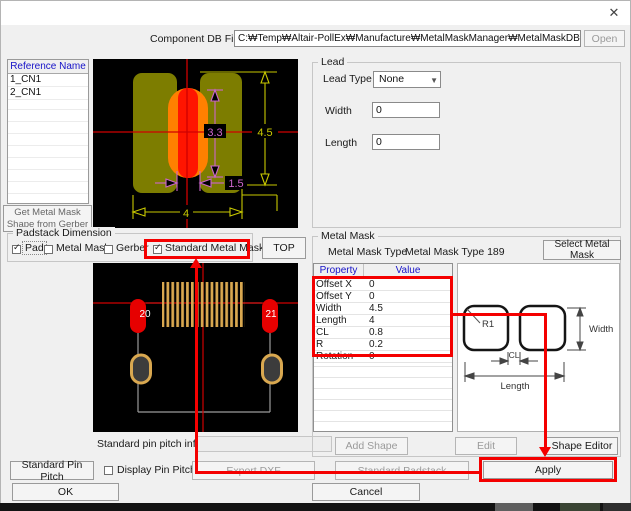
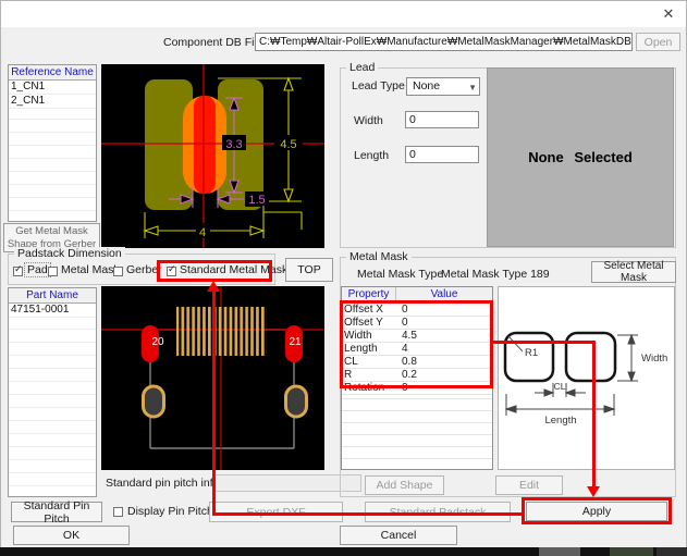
  ✕
  Component DB Fi
  C:₩Temp₩Altair-PollEx₩Manufacture₩MetalMaskManager₩MetalMaskDB
  Open
  Reference Name
  1_CN1
  2_CN1
  Get Metal Mask Shape from Gerber
  3.3
  4.5
  1.5
  4
  Padstack Dimension
  ✓
  Pad
  Metal Mas
  Gerber
  ✓
  Standard Metal Mas
  TOP
+ Part Name
+ 47151-0001
  20
  21
  Standard pin pitch in
  Standard Pin Pitch
  Display Pin Pitc
  Lead
  Lead Type
  None
  ▼
  Width
  0
  Length
  0
+ None Selected
  Metal Mask
  Metal Mask Type
  Metal Mask Type 189
  Select Metal Mask
  Property
  Value
  Offset X
  0
  Offset Y
  0
  Width
  4.5
  Length
  4
  CL
  0.8
  R
  0.2
  R1
  Width
  CL
  Length
  Add Shape
  Edit
- Shape Editor
  Apply
  OK
  Cancel
